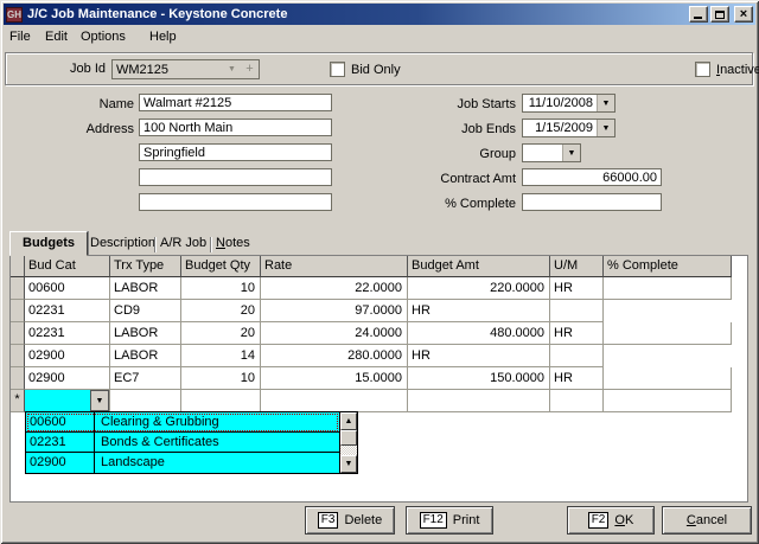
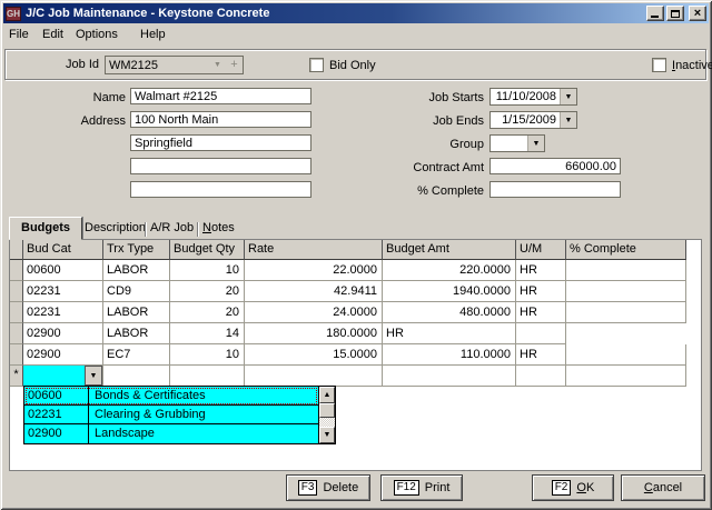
  GH
  J/C Job Maintenance - Keystone Concrete
  ×
  File
  Edit
  Options
  Help
  Job Id
  WM2125
  +
  Bid Only
  Inactive
  Name
  Walmart #2125
  Address
  100 North Main
  Springfield
  Job Starts
  11/10/2008
  Job Ends
  1/15/2009
  Group
  Contract Amt
  66000.00
  % Complete
  Budgets
  Description
  A/R Job
  Notes
  Bud Cat
  Trx Type
  Budget Qty
  Rate
  Budget Amt
  U/M
  % Complete
  00600
  LABOR
  10
  22.0000
  220.0000
  HR
  02231
  CD9
  20
- 97.0000
+ 42.9411
+ 1940.0000
  HR
  02231
  LABOR
  20
  24.0000
  480.0000
  HR
  02900
  LABOR
  14
- 280.0000
+ 180.0000
  HR
  02900
  EC7
  10
  15.0000
- 150.0000
+ 110.0000
  HR
  *
  00600
- Clearing & Grubbing
+ Bonds & Certificates
  02231
- Bonds & Certificates
+ Clearing & Grubbing
  02900
  Landscape
  F3
  Delete
  F12
  Print
  F2
  OK
  Cancel
